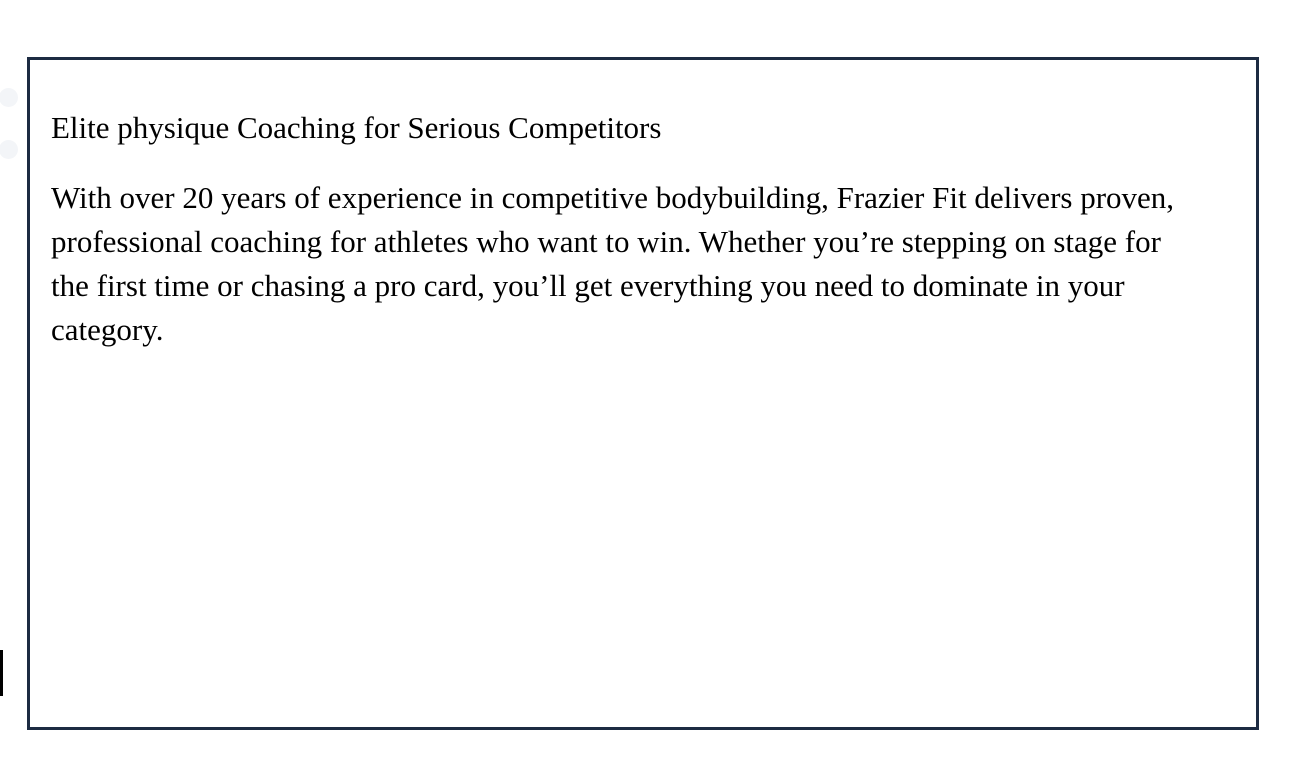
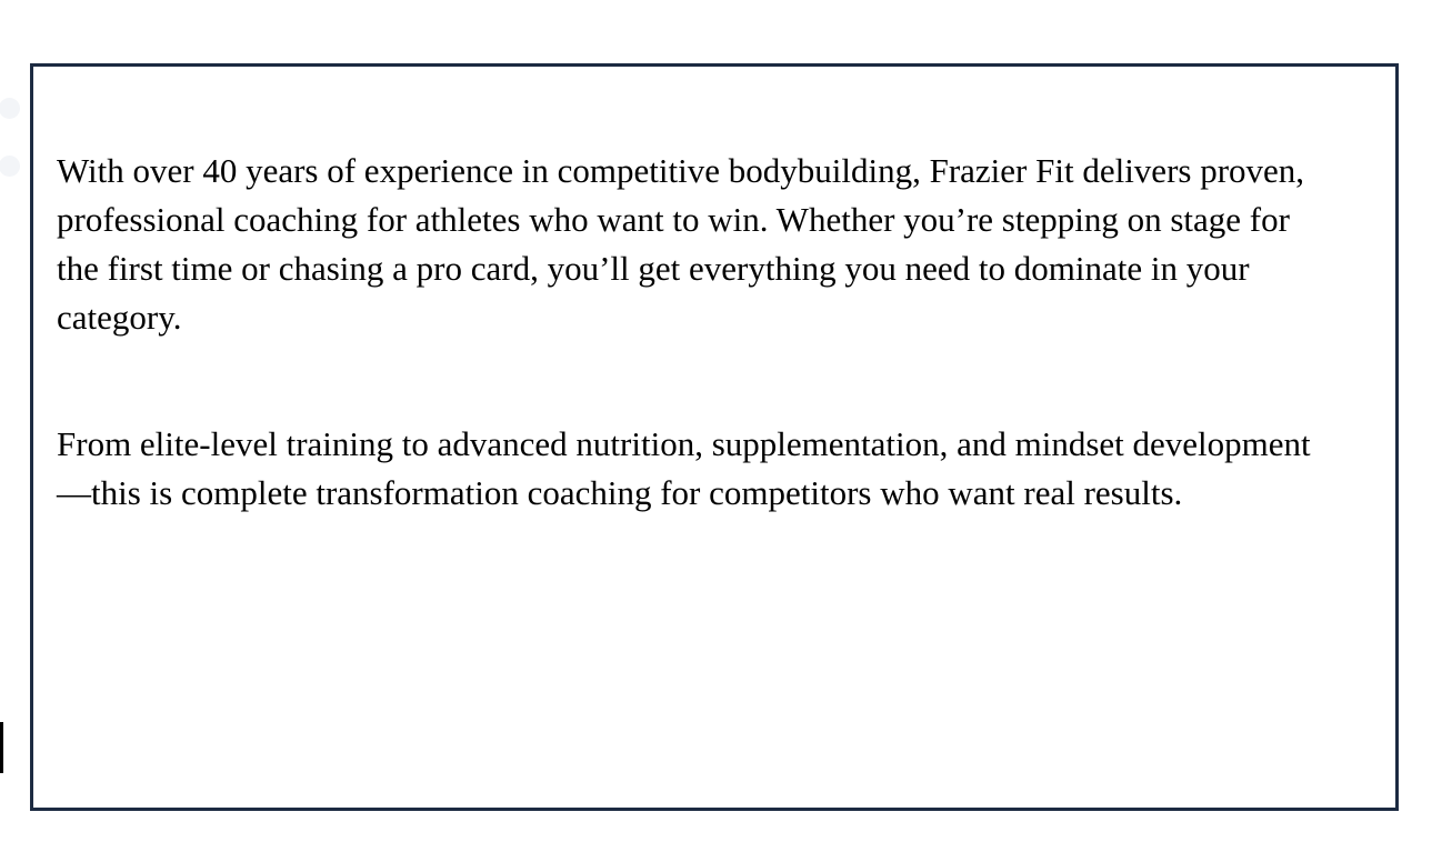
- Elite physique Coaching for Serious Competitors
- With over 20 years of experience in competitive bodybuilding, Frazier Fit delivers proven, professional coaching for athletes who want to win. Whether you’re stepping on stage for the first time or chasing a pro card, you’ll get everything you need to dominate in your category.
+ With over 40 years of experience in competitive bodybuilding, Frazier Fit delivers proven, professional coaching for athletes who want to win. Whether you’re stepping on stage for the first time or chasing a pro card, you’ll get everything you need to dominate in your category.
+ From elite-level training to advanced nutrition, supplementation, and mindset development—this is complete transformation coaching for competitors who want real results.
